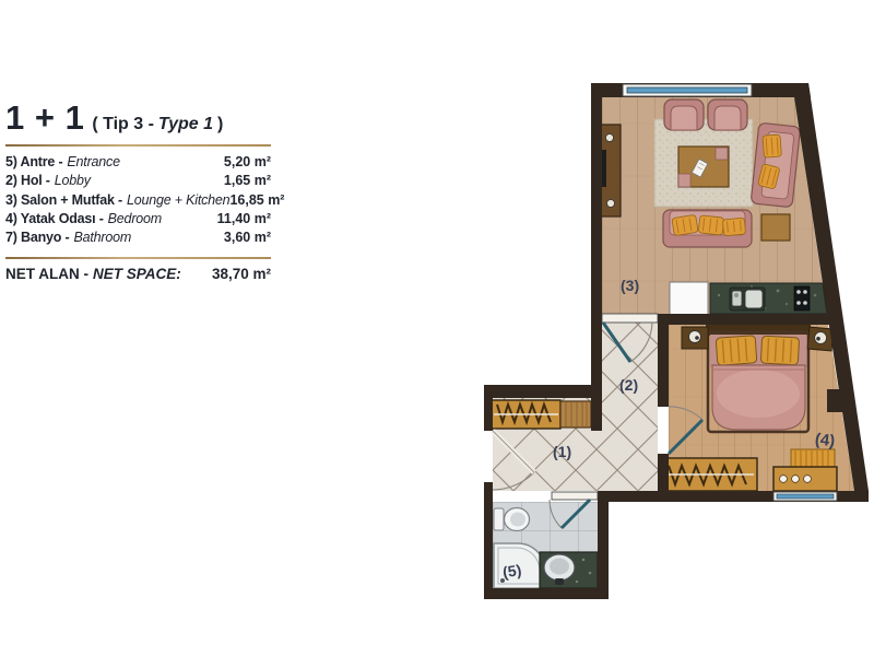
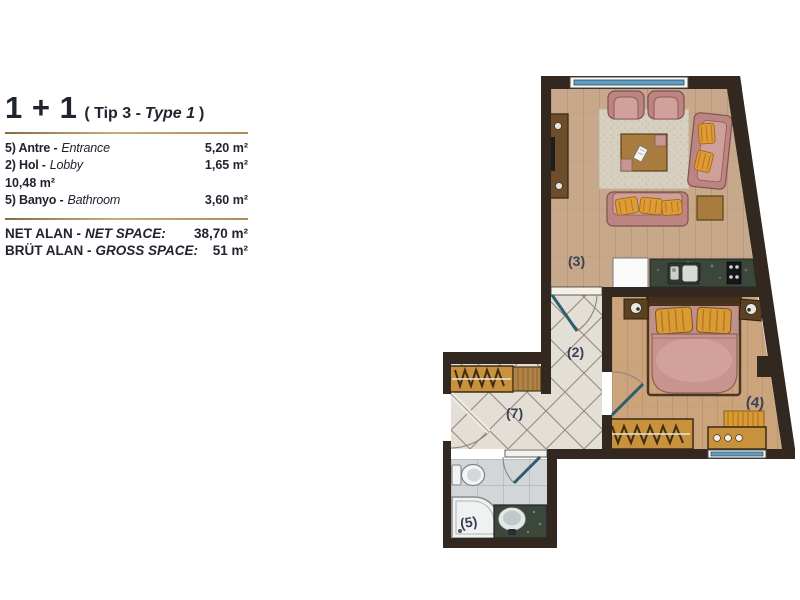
  (3)
  (2)
- (1)
+ (7)
  1 + 1
  ( Tip 3 -
  Type 1
  )
  5) Antre - Entrance
  5,20 m²
  2) Hol - Lobby
  1,65 m²
- 3) Salon + Mutfak - Lounge + Kitchen
- 16,85 m²
+ 10,48 m²
- 4) Yatak Odası - Bedroom
- 11,40 m²
- 7) Banyo - Bathroom
+ 5) Banyo - Bathroom
  3,60 m²
  NET ALAN - NET SPACE:
  38,70 m²
+ BRÜT ALAN - GROSS SPACE:
+ 51 m²
